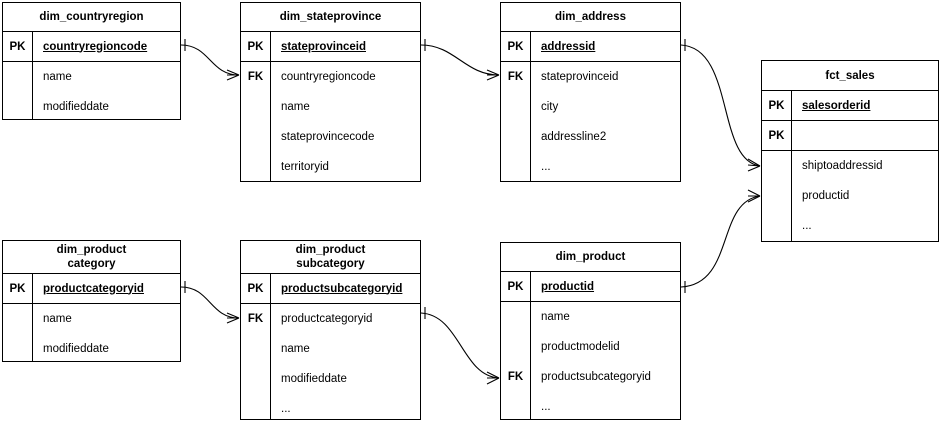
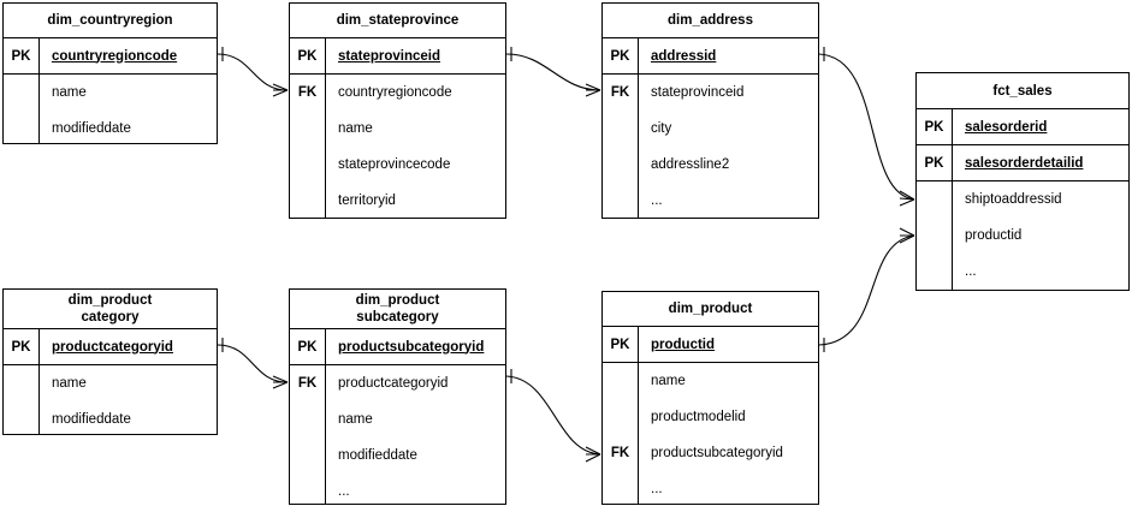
  dim_countryregion
  PK
  countryregioncode
  name
  modifieddate
  dim_stateprovince
  PK
  stateprovinceid
  FK
  countryregioncode
  name
  stateprovincecode
  territoryid
  dim_address
  PK
  addressid
  FK
  stateprovinceid
  city
  addressline2
  ...
  fct_sales
  PK
  salesorderid
  PK
+ salesorderdetailid
  shiptoaddressid
  productid
  ...
  dim_product
  category
  PK
  productcategoryid
  name
  modifieddate
  dim_product
  subcategory
  PK
  productsubcategoryid
  FK
  productcategoryid
  name
  modifieddate
  ...
  dim_product
  PK
  productid
  FK
  name
  productmodelid
  productsubcategoryid
  ...
